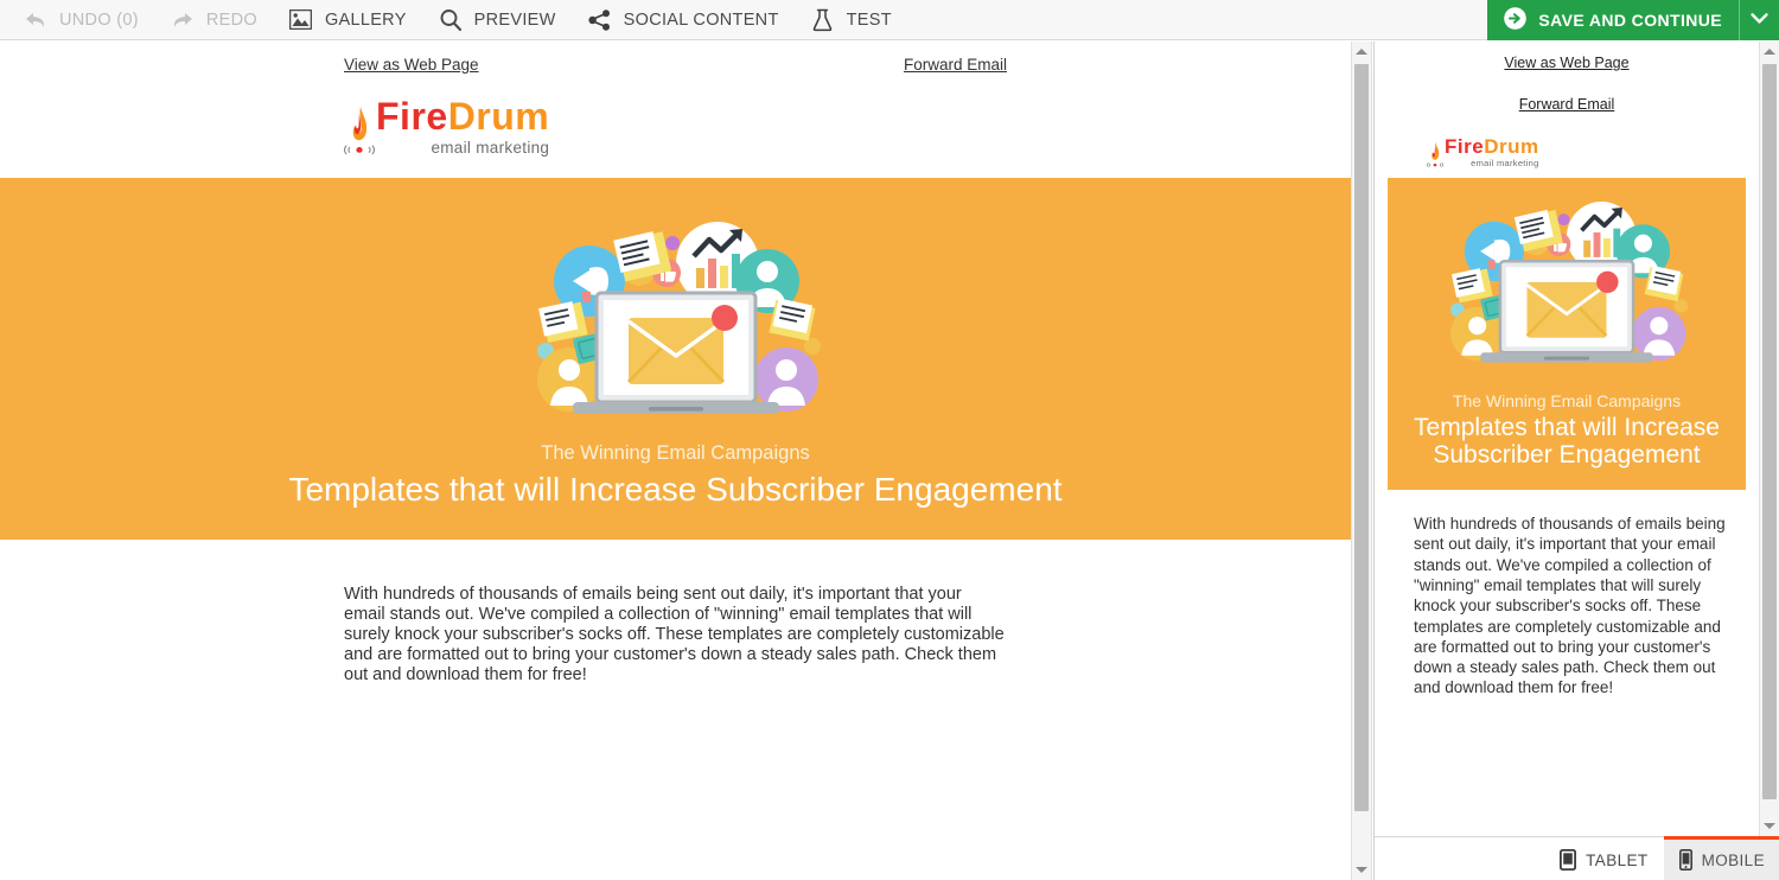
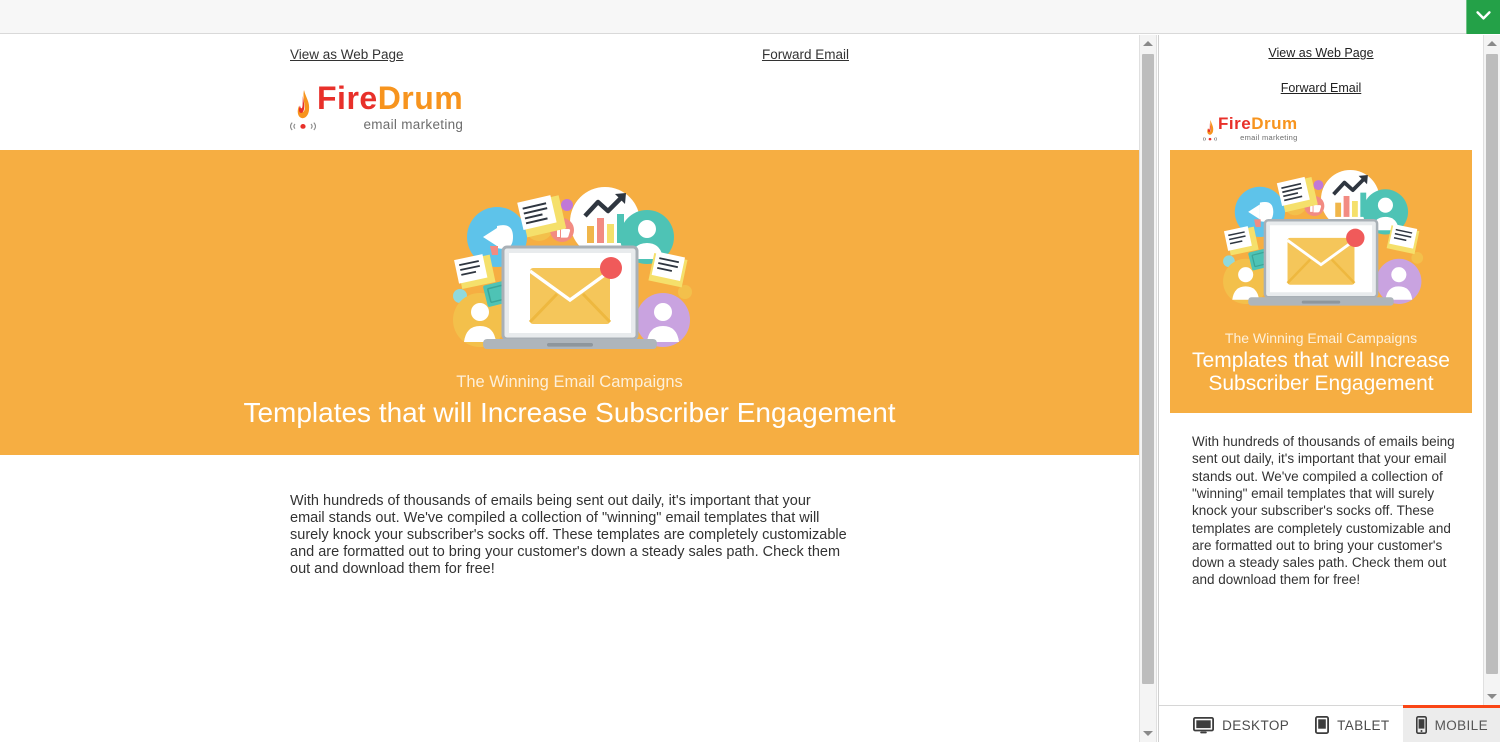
- UNDO (0)
- REDO
- GALLERY
- PREVIEW
- SOCIAL CONTENT
- TEST
- SAVE AND CONTINUE
  View as Web Page
  Forward Email
  FireDrum
  email marketing
  The Winning Email Campaigns
  Templates that will Increase Subscriber Engagement
  With hundreds of thousands of emails being sent out daily, it's important that your email stands out. We've compiled a collection of "winning" email templates that will surely knock your subscriber's socks off. These templates are completely customizable and are formatted out to bring your customer's down a steady sales path. Check them out and download them for free!
  View as Web Page
  Forward Email
  FireDrum
  email marketing
  The Winning Email Campaigns
  Templates that will Increase Subscriber Engagement
  With hundreds of thousands of emails being sent out daily, it's important that your email stands out. We've compiled a collection of "winning" email templates that will surely knock your subscriber's socks off. These templates are completely customizable and are formatted out to bring your customer's down a steady sales path. Check them out and download them for free!
+ DESKTOP
  TABLET
  MOBILE
